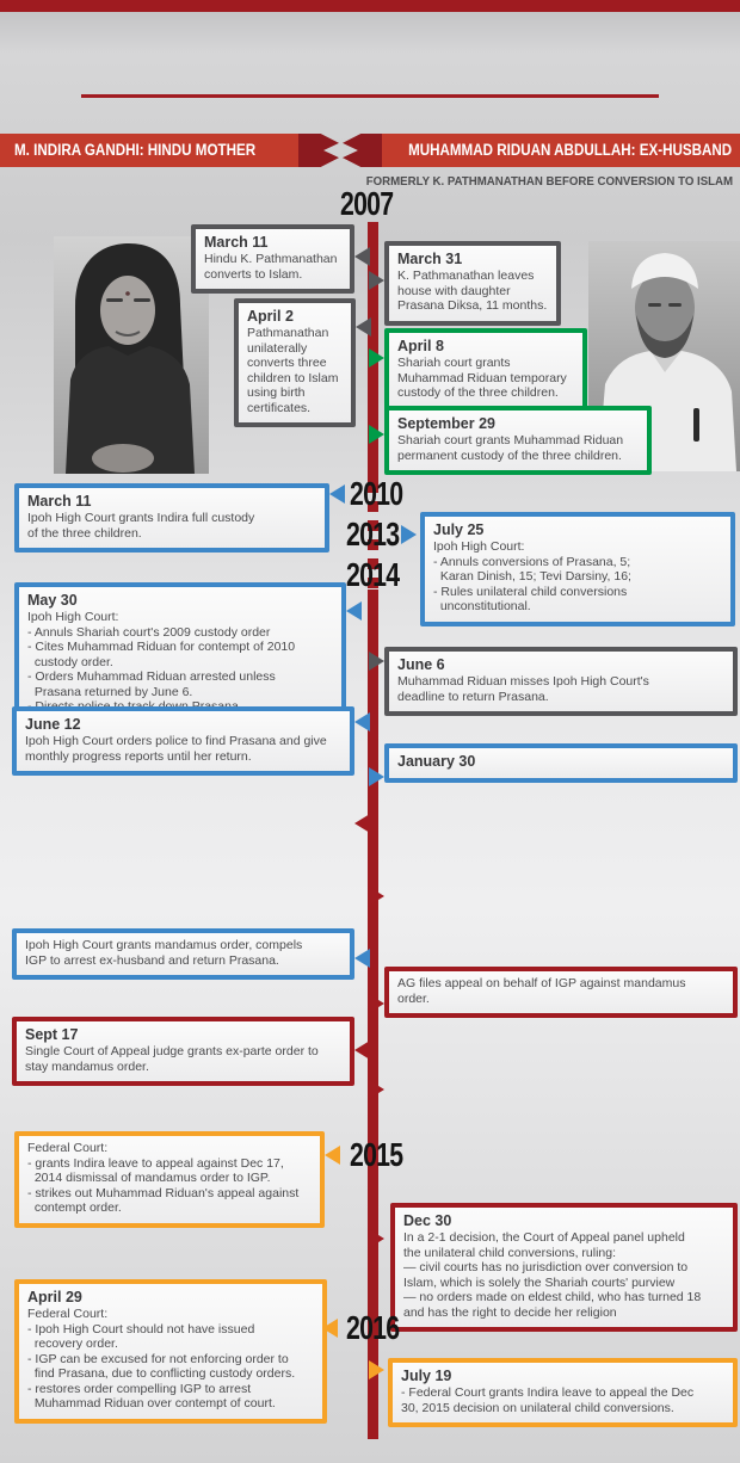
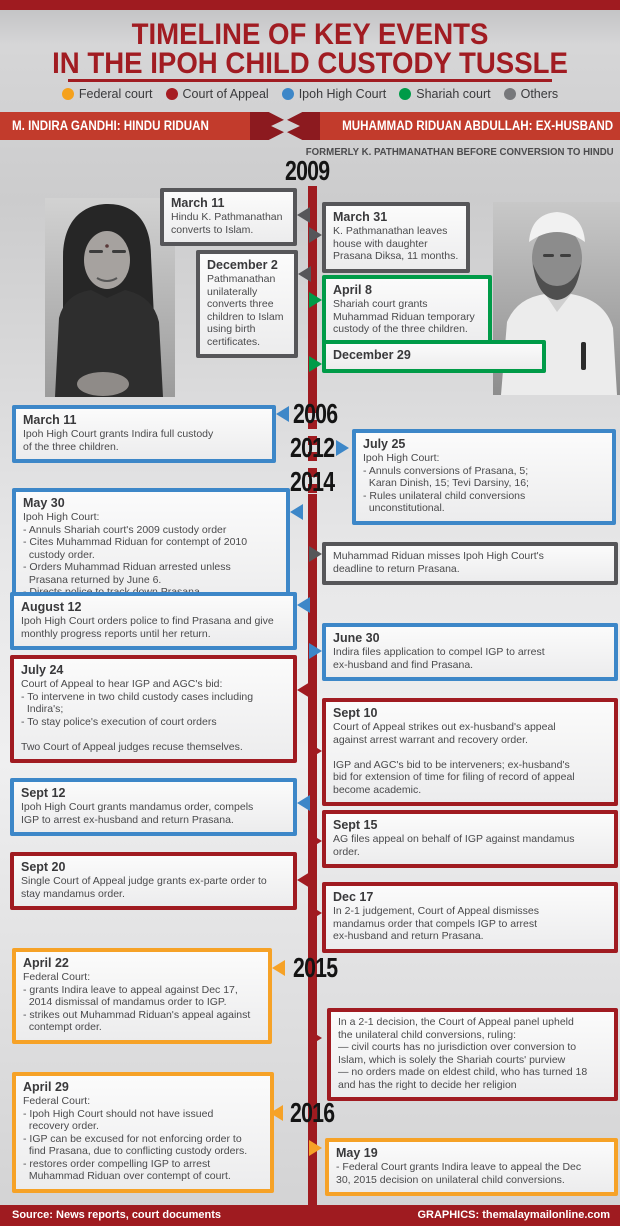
+ TIMELINE OF KEY EVENTS
+ IN THE IPOH CHILD CUSTODY TUSSLE
+ Federal court
+ Court of Appeal
+ Ipoh High Court
+ Shariah court
+ Others
- M. INDIRA GANDHI: HINDU MOTHER
+ M. INDIRA GANDHI: HINDU RIDUAN
  MUHAMMAD RIDUAN ABDULLAH: EX-HUSBAND
- FORMERLY K. PATHMANATHAN BEFORE CONVERSION TO ISLAM
+ FORMERLY K. PATHMANATHAN BEFORE CONVERSION TO HINDU
- 2007
+ 2009
- 2010
+ 2006
- 2013
+ 2012
  2014
  2015
  2016
  March 11
  Hindu K. Pathmanathan
  converts to Islam.
  March 31
  K. Pathmanathan leaves
  house with daughter
  Prasana Diksa, 11 months.
- April 2
+ December 2
  Pathmanathan
  unilaterally
  converts three
  children to Islam
  using birth
  certificates.
  April 8
  Shariah court grants
  Muhammad Riduan temporary
  custody of the three children.
- September 29
+ December 29
- Shariah court grants Muhammad Riduan
- permanent custody of the three children.
  March 11
  Ipoh High Court grants Indira full custody
  of the three children.
  July 25
  Ipoh High Court:
  - Annuls conversions of Prasana, 5;
  Karan Dinish, 15; Tevi Darsiny, 16;
  - Rules unilateral child conversions
  unconstitutional.
  May 30
  Ipoh High Court:
  - Annuls Shariah court's 2009 custody order
  - Cites Muhammad Riduan for contempt of 2010
  custody order.
  - Orders Muhammad Riduan arrested unless
  Prasana returned by June 6.
- June 6
  Muhammad Riduan misses Ipoh High Court's
  deadline to return Prasana.
- June 12
+ August 12
  Ipoh High Court orders police to find Prasana and give
  monthly progress reports until her return.
- January 30
+ June 30
+ Indira files application to compel IGP to arrest
+ ex-husband and find Prasana.
+ July 24
+ Court of Appeal to hear IGP and AGC's bid:
+ - To intervene in two child custody cases including
+ Indira's;
+ - To stay police's execution of court orders
+ Two Court of Appeal judges recuse themselves.
+ Sept 10
+ Court of Appeal strikes out ex-husband's appeal
+ against arrest warrant and recovery order.
+ IGP and AGC's bid to be interveners; ex-husband's
+ bid for extension of time for filing of record of appeal
+ become academic.
+ Sept 12
  Ipoh High Court grants mandamus order, compels
  IGP to arrest ex-husband and return Prasana.
+ Sept 15
  AG files appeal on behalf of IGP against mandamus
  order.
- Sept 17
+ Sept 20
  Single Court of Appeal judge grants ex-parte order to
  stay mandamus order.
+ Dec 17
+ In 2-1 judgement, Court of Appeal dismisses
+ mandamus order that compels IGP to arrest
+ ex-husband and return Prasana.
+ April 22
  Federal Court:
  - grants Indira leave to appeal against Dec 17,
  2014 dismissal of mandamus order to IGP.
  - strikes out Muhammad Riduan's appeal against
  contempt order.
- Dec 30
  In a 2-1 decision, the Court of Appeal panel upheld
  the unilateral child conversions, ruling:
  — civil courts has no jurisdiction over conversion to
  Islam, which is solely the Shariah courts' purview
  — no orders made on eldest child, who has turned 18
  and has the right to decide her religion
  April 29
  Federal Court:
  - Ipoh High Court should not have issued
  recovery order.
  - IGP can be excused for not enforcing order to
  find Prasana, due to conflicting custody orders.
  - restores order compelling IGP to arrest
  Muhammad Riduan over contempt of court.
- July 19
+ May 19
  - Federal Court grants Indira leave to appeal the Dec
  30, 2015 decision on unilateral child conversions.
+ Source: News reports, court documents
+ GRAPHICS: themalaymailonline.com
